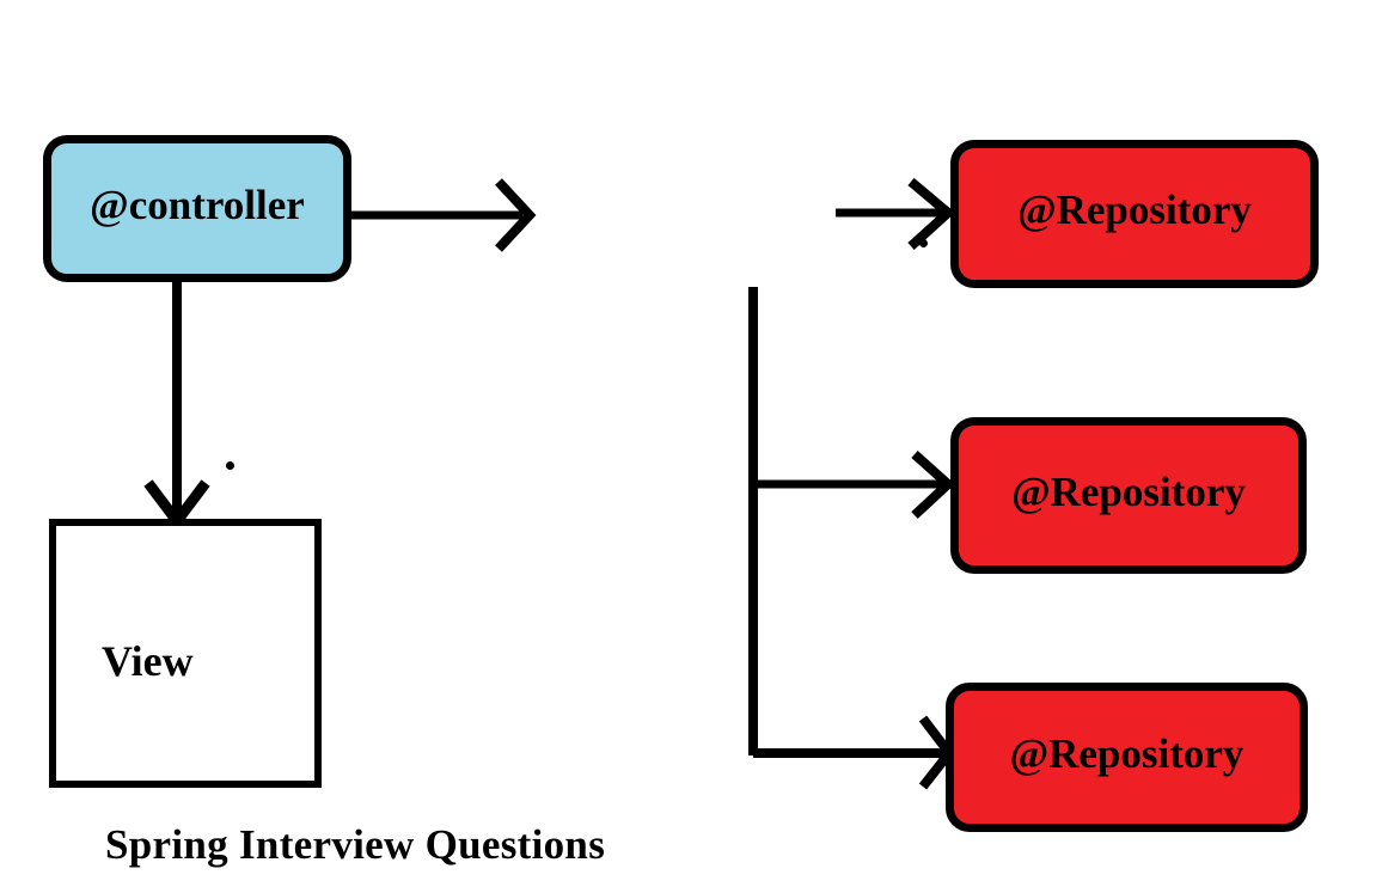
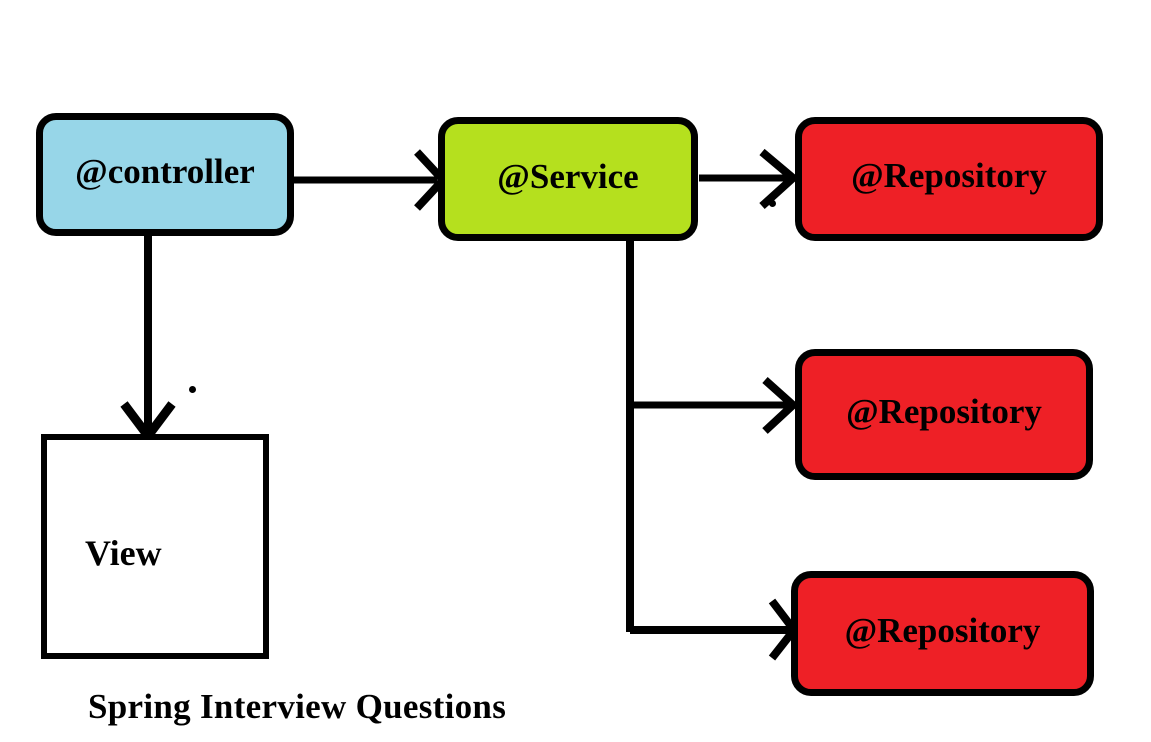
  @controller
+ @Service
  @Repository
  @Repository
  @Repository
  View
  Spring Interview Questions
